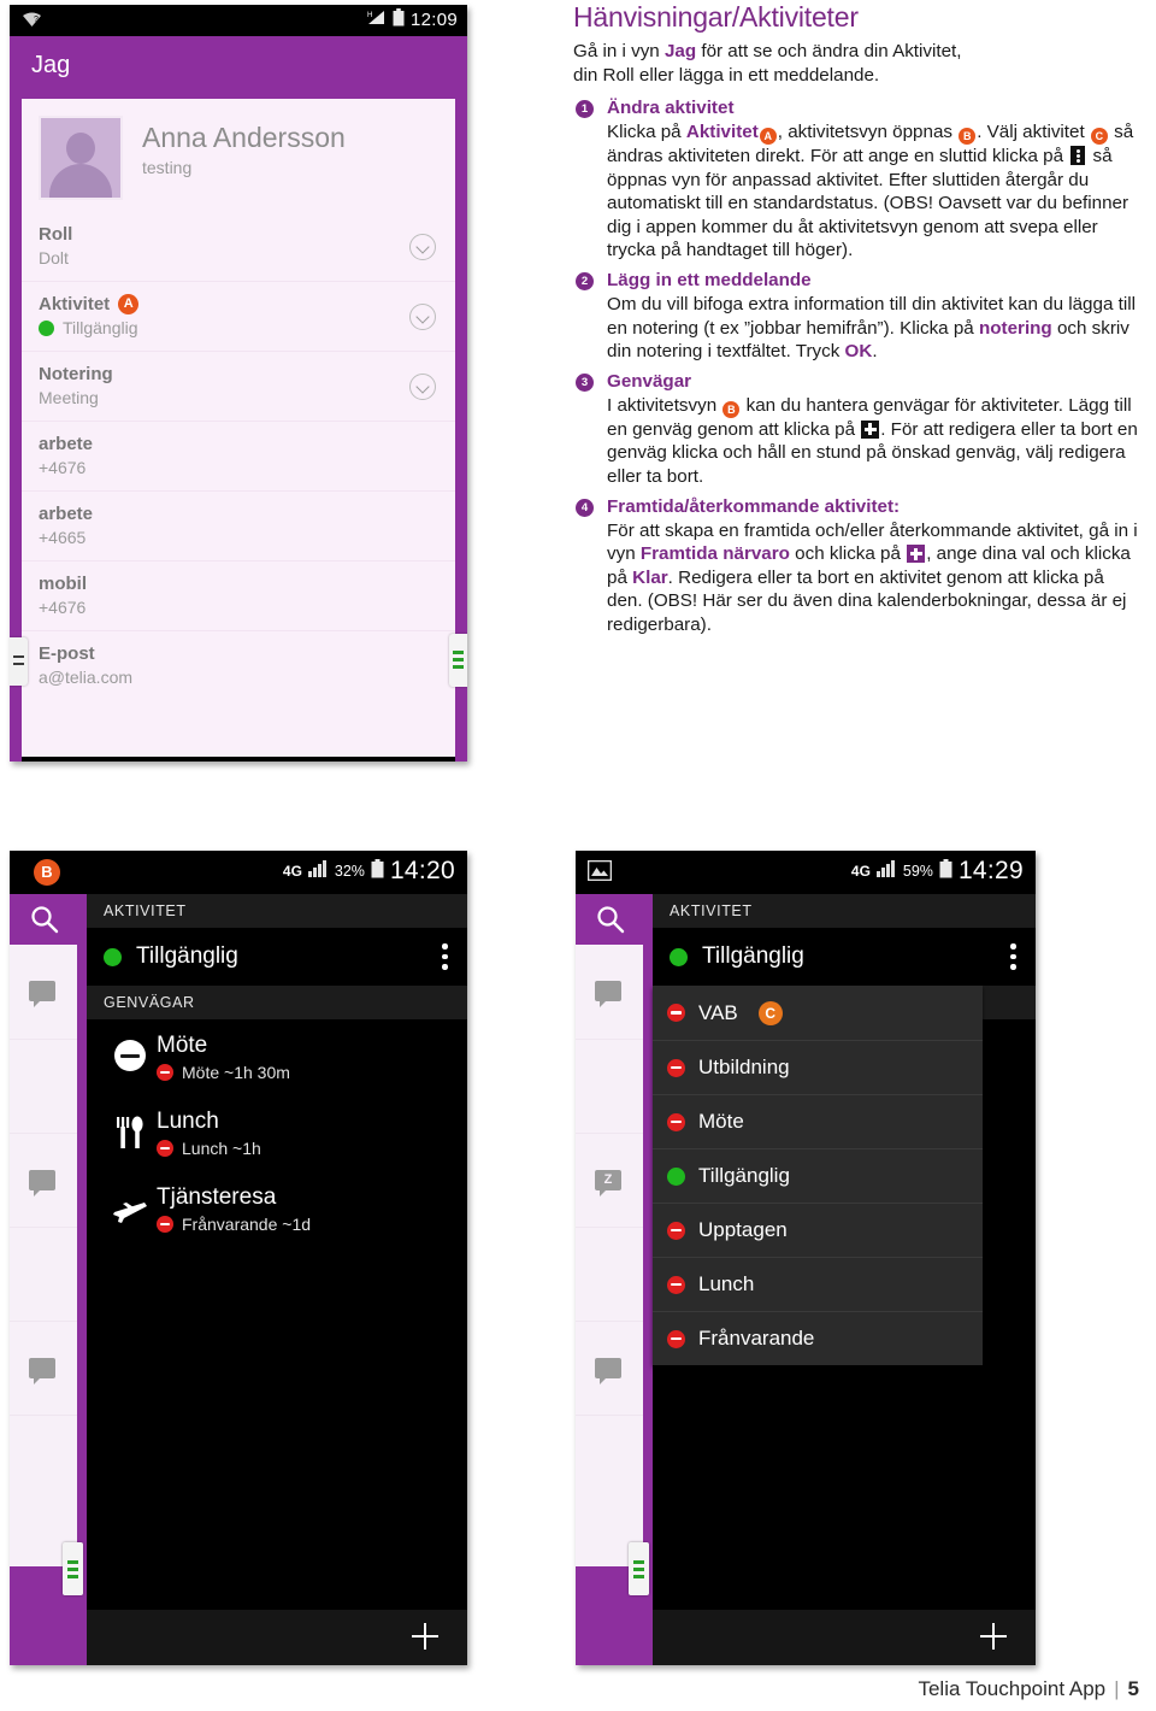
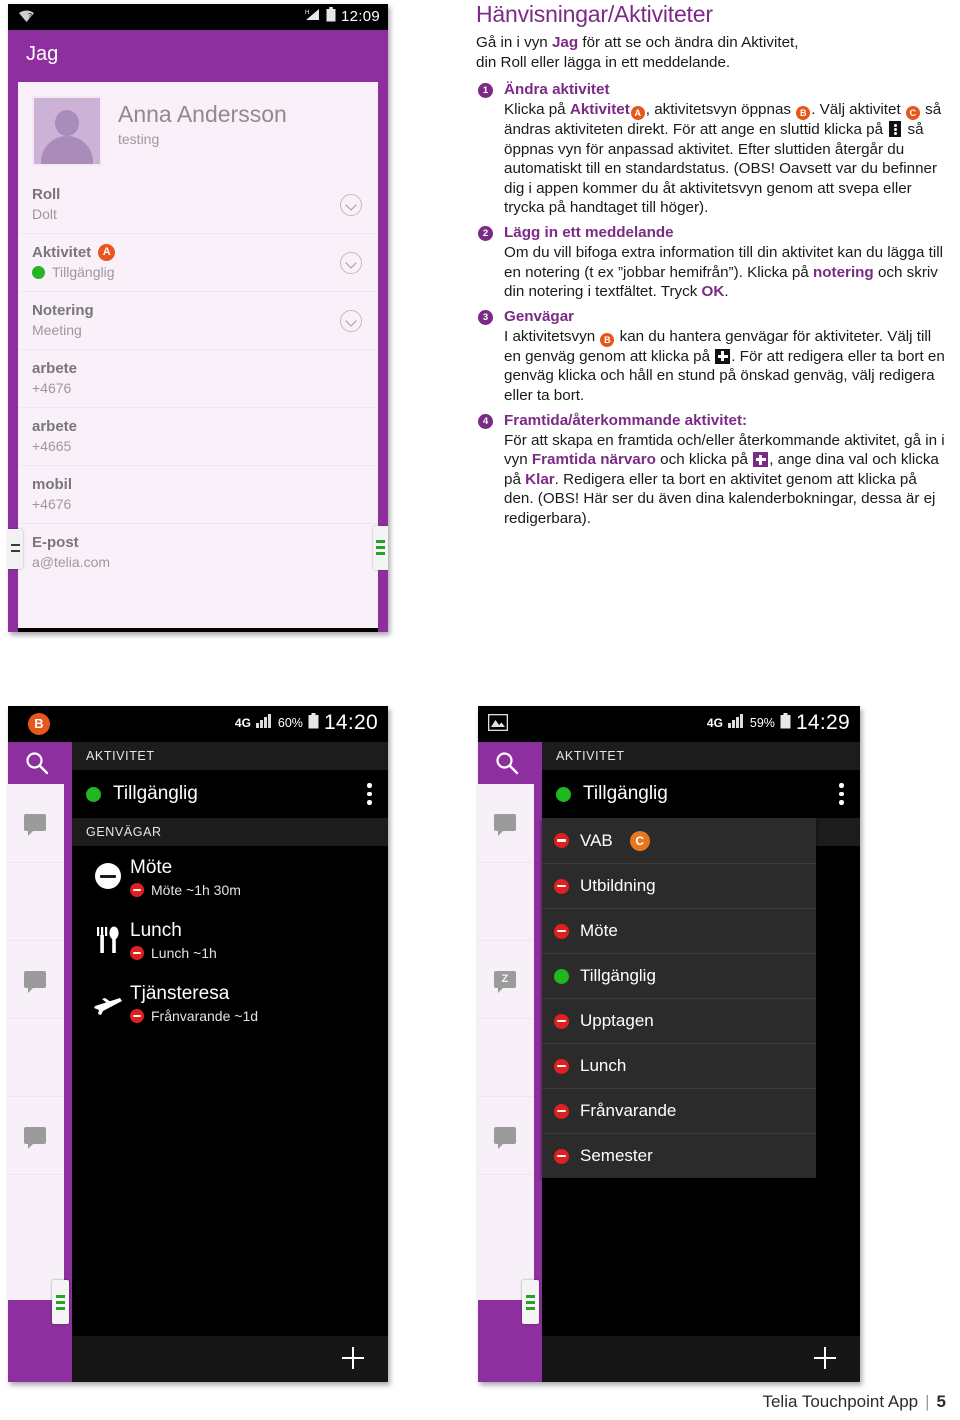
  12:09
  Jag
  Anna Andersson
  testing
  Roll
  Dolt
  Aktivitet
  A
  Tillgänglig
  Notering
  Meeting
  arbete
  +4676
  arbete
  +4665
  mobil
  +4676
  E-post
  a@telia.com
  4G
- 32%
+ 60%
  14:20
  B
  AKTIVITET
  Tillgänglig
  GENVÄGAR
  Möte
  Möte ~1h 30m
  Lunch
  Lunch ~1h
  Tjänsteresa
  Frånvarande ~1d
  4G
  59%
  14:29
  Z
  AKTIVITET
  Tillgänglig
  VAB
  C
  Utbildning
  Möte
  Tillgänglig
  Upptagen
  Lunch
  Frånvarande
+ Semester
  Hänvisningar/Aktiviteter
  Gå in i vyn Jag för att se och ändra din Aktivitet,
  din Roll eller lägga in ett meddelande.
  1
  Ändra aktivitet
  Klicka på Aktivitet A , aktivitetsvyn öppnas B . Välj aktivitet C så ändras aktiviteten direkt. För att ange en sluttid klicka på så öppnas vyn för anpassad aktivitet. Efter sluttiden återgår du automatiskt till en standardstatus. (OBS! Oavsett var du befinner dig i appen kommer du åt aktivitetsvyn genom att svepa eller trycka på handtaget till höger).
  2
  Lägg in ett meddelande
  Om du vill bifoga extra information till din aktivitet kan du lägga till en notering (t ex ”jobbar hemifrån”). Klicka på notering och skriv din notering i textfältet. Tryck OK.
  3
  Genvägar
- I aktivitetsvyn B kan du hantera genvägar för aktiviteter. Lägg till en genväg genom att klicka på . För att redigera eller ta bort en genväg klicka och håll en stund på önskad genväg, välj redigera eller ta bort.
+ I aktivitetsvyn B kan du hantera genvägar för aktiviteter. Välj till en genväg genom att klicka på . För att redigera eller ta bort en genväg klicka och håll en stund på önskad genväg, välj redigera eller ta bort.
  4
  Framtida/återkommande aktivitet:
  För att skapa en framtida och/eller återkommande aktivitet, gå in i vyn Framtida närvaro och klicka på , ange dina val och klicka på Klar. Redigera eller ta bort en aktivitet genom att klicka på den. (OBS! Här ser du även dina kalenderbokningar, dessa är ej redigerbara).
  Telia Touchpoint App
  |
  5
